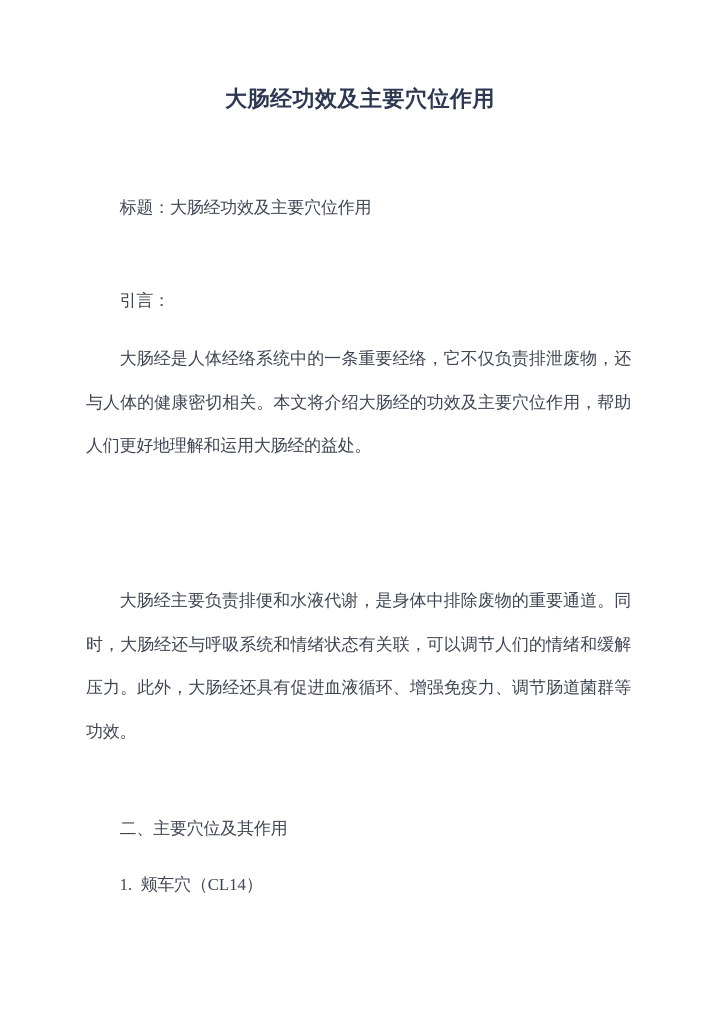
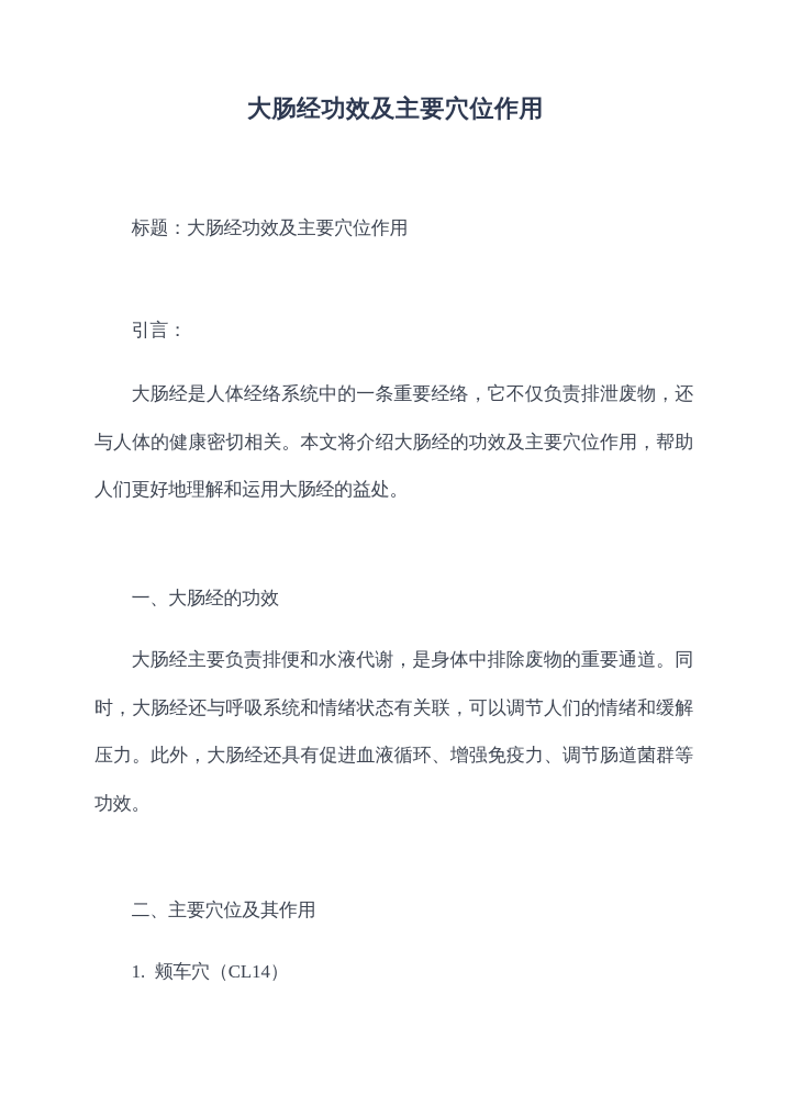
  大肠经功效及主要穴位作用
  标题：大肠经功效及主要穴位作用
  引言：
  大肠经是人体经络系统中的一条重要经络，它不仅负责排泄废物，还
  与人体的健康密切相关。本文将介绍大肠经的功效及主要穴位作用，帮助
  人们更好地理解和运用大肠经的益处。
+ 一、大肠经的功效
  大肠经主要负责排便和水液代谢，是身体中排除废物的重要通道。同
  时，大肠经还与呼吸系统和情绪状态有关联，可以调节人们的情绪和缓解
  压力。此外，大肠经还具有促进血液循环、增强免疫力、调节肠道菌群等
  功效。
  二、主要穴位及其作用
  1. 颊车穴（CL14）
